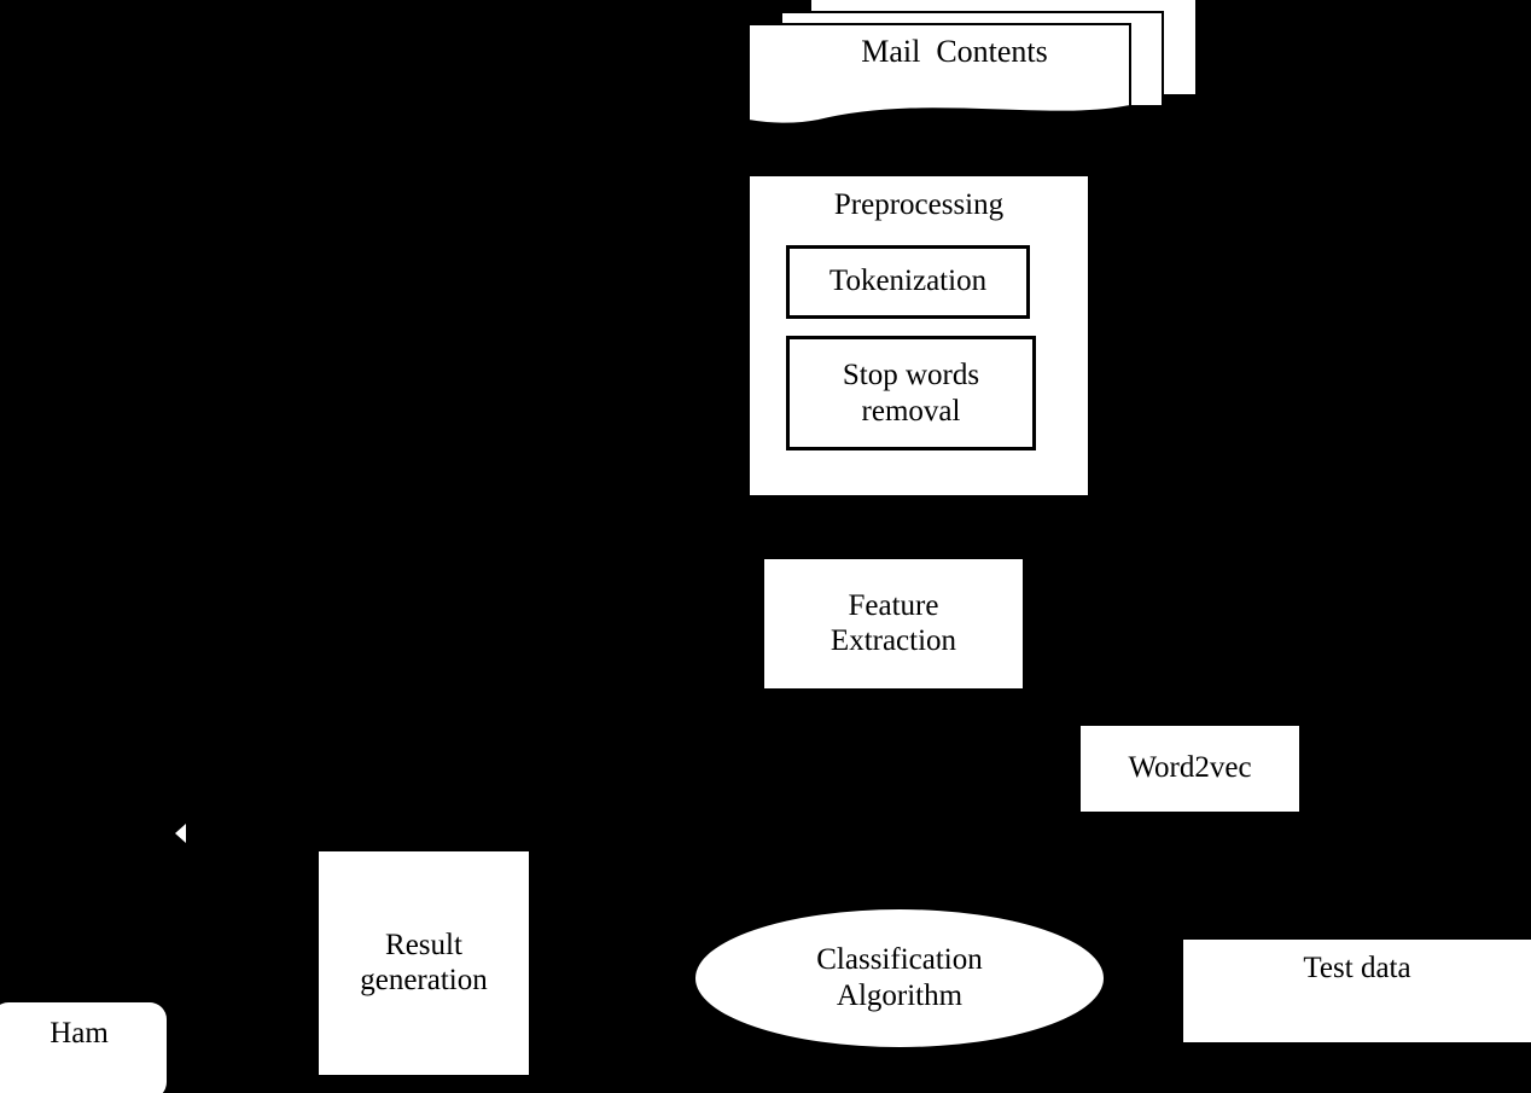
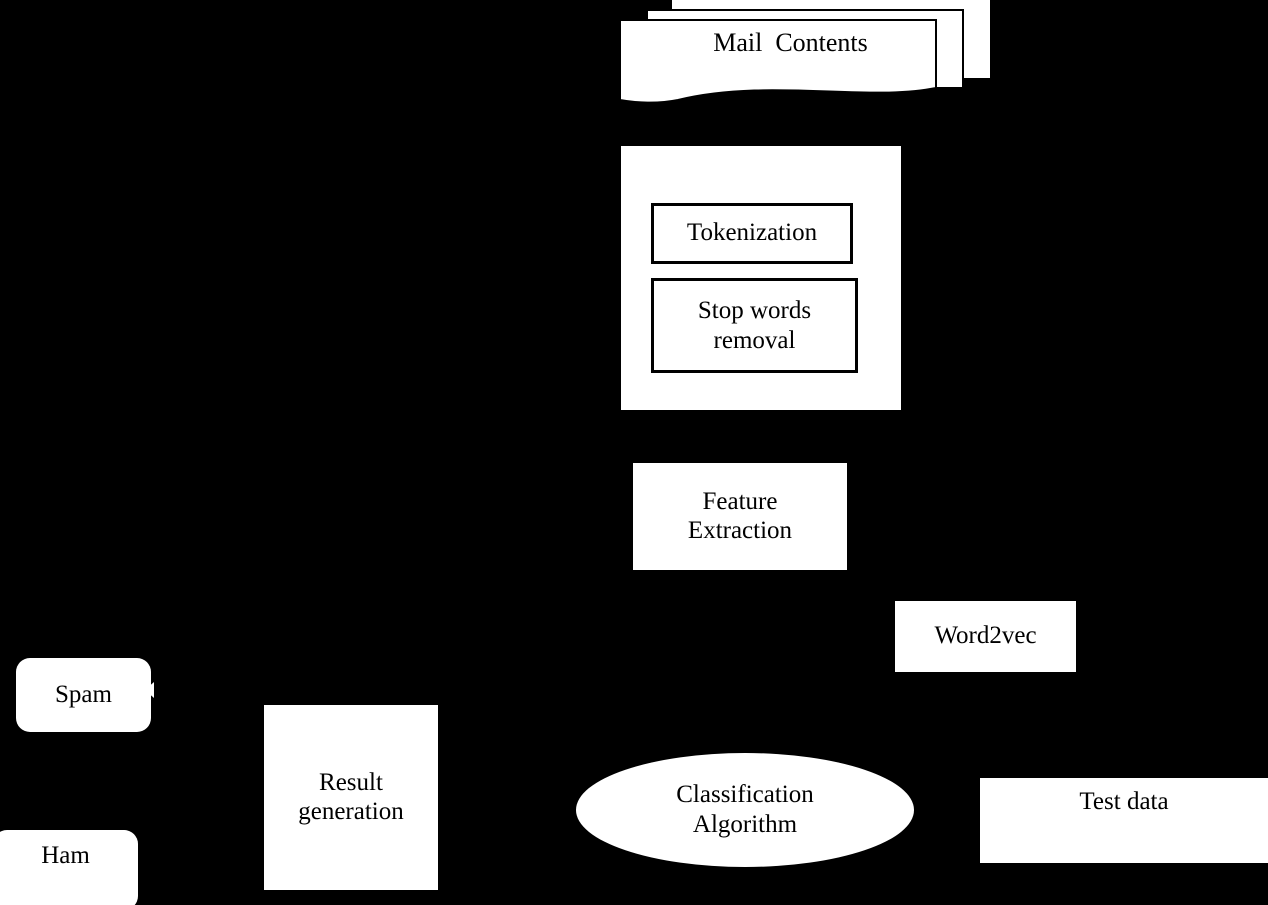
  Mail Contents
- Preprocessing
  Tokenization
  Stop words
  removal
  Feature
  Extraction
  Word2vec
  Classification
  Algorithm
  Test data
  Result
  generation
+ Spam
  Ham
